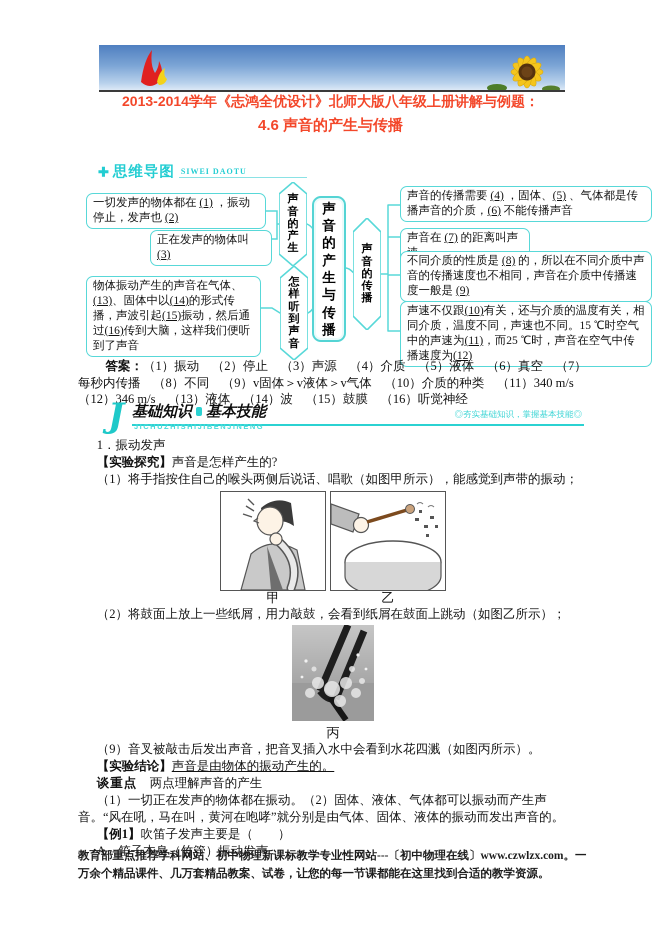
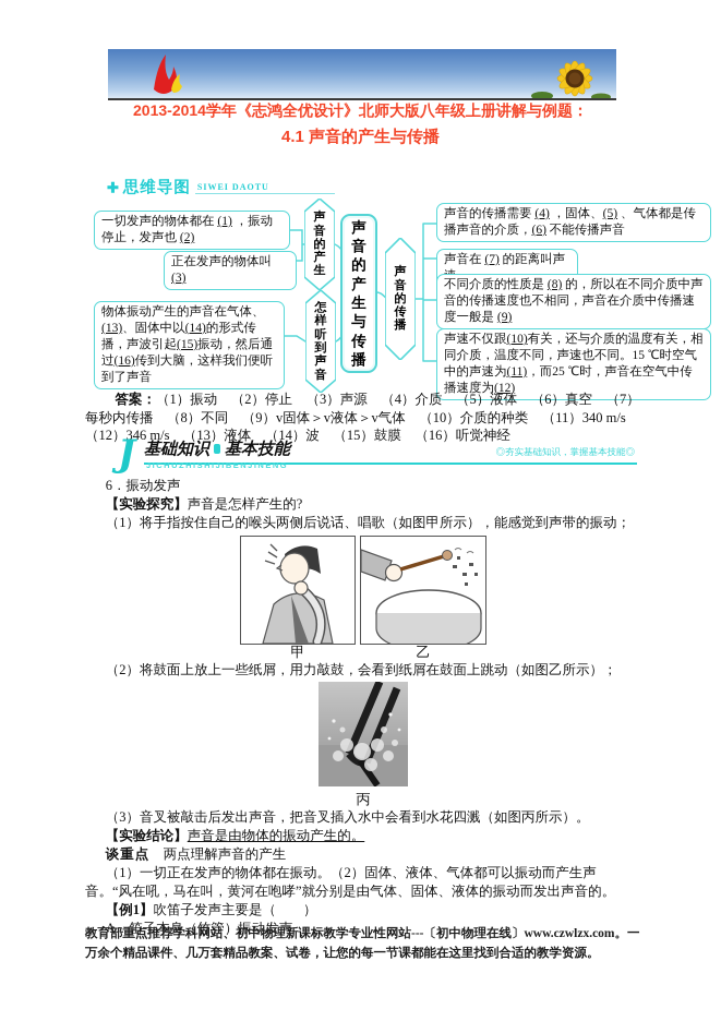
  2013-2014学年《志鸿全优设计》北师大版八年级上册讲解与例题：
- 4.6 声音的产生与传播
+ 4.1 声音的产生与传播
  ✚ 思维导图 SIWEI DAOTU
  一切发声的物体都在 (1) ，振动停止，发声也 (2)
  正在发声的物体叫 (3)
  物体振动产生的声音在气体、(13)、固体中以(14)的形式传播，声波引起(15)振动，然后通过(16)传到大脑，这样我们便听到了声音
  声音的产生
  怎样听到声音
  声音的产生与传播
  声音的传播
  声音的传播需要 (4) ，固体、(5) 、气体都是传播声音的介质，(6) 不能传播声音
  声音在 (7) 的距离叫声
  不同介质的性质是 (8) 的，所以在不同介质中声音的传播速度也不相同，声音在介质中传播速度一般是 (9)
  声速不仅跟(10)有关，还与介质的温度有关，相同介质，温度不同，声速也不同。15 ℃时空气中的声速为(11)，而25 ℃时，声音在空气中传播速度为(12)
  答案：（1）振动 （2）停止 （3）声源 （4）介质 （5）液体 （6）真空 （7）每秒内传播 （8）不同 （9）v固体＞v液体＞v气体 （10）介质的种类 （11）340 m/s （12）346 m/s （13）液体 （14）波 （15）鼓膜 （16）听觉神经
  J
  基础知识 基本技能
  ◎夯实基础知识，掌握基本技能◎
  JICHUZHISHIJIBENJINENG
- 1．振动发声
+ 6．振动发声
  【实验探究】声音是怎样产生的?
  （1）将手指按住自己的喉头两侧后说话、唱歌（如图甲所示），能感觉到声带的振动；
  甲
  乙
  （2）将鼓面上放上一些纸屑，用力敲鼓，会看到纸屑在鼓面上跳动（如图乙所示）；
  丙
- （9）音叉被敲击后发出声音，把音叉插入水中会看到水花四溅（如图丙所示）。
+ （3）音叉被敲击后发出声音，把音叉插入水中会看到水花四溅（如图丙所示）。
  【实验结论】声音是由物体的振动产生的。
  谈重点 两点理解声音的产生
  （1）一切正在发声的物体都在振动。（2）固体、液体、气体都可以振动而产生声音。“风在吼，马在叫，黄河在咆哮”就分别是由气体、固体、液体的振动而发出声音的。
  【例1】吹笛子发声主要是（ ）
  A．笛子本身（竹管）振动发声
  教育部重点推荐学科网站、初中物理新课标教学专业性网站---〔初中物理在线〕www.czwlzx.com。一万余个精品课件、几万套精品教案、试卷，让您的每一节课都能在这里找到合适的教学资源。
